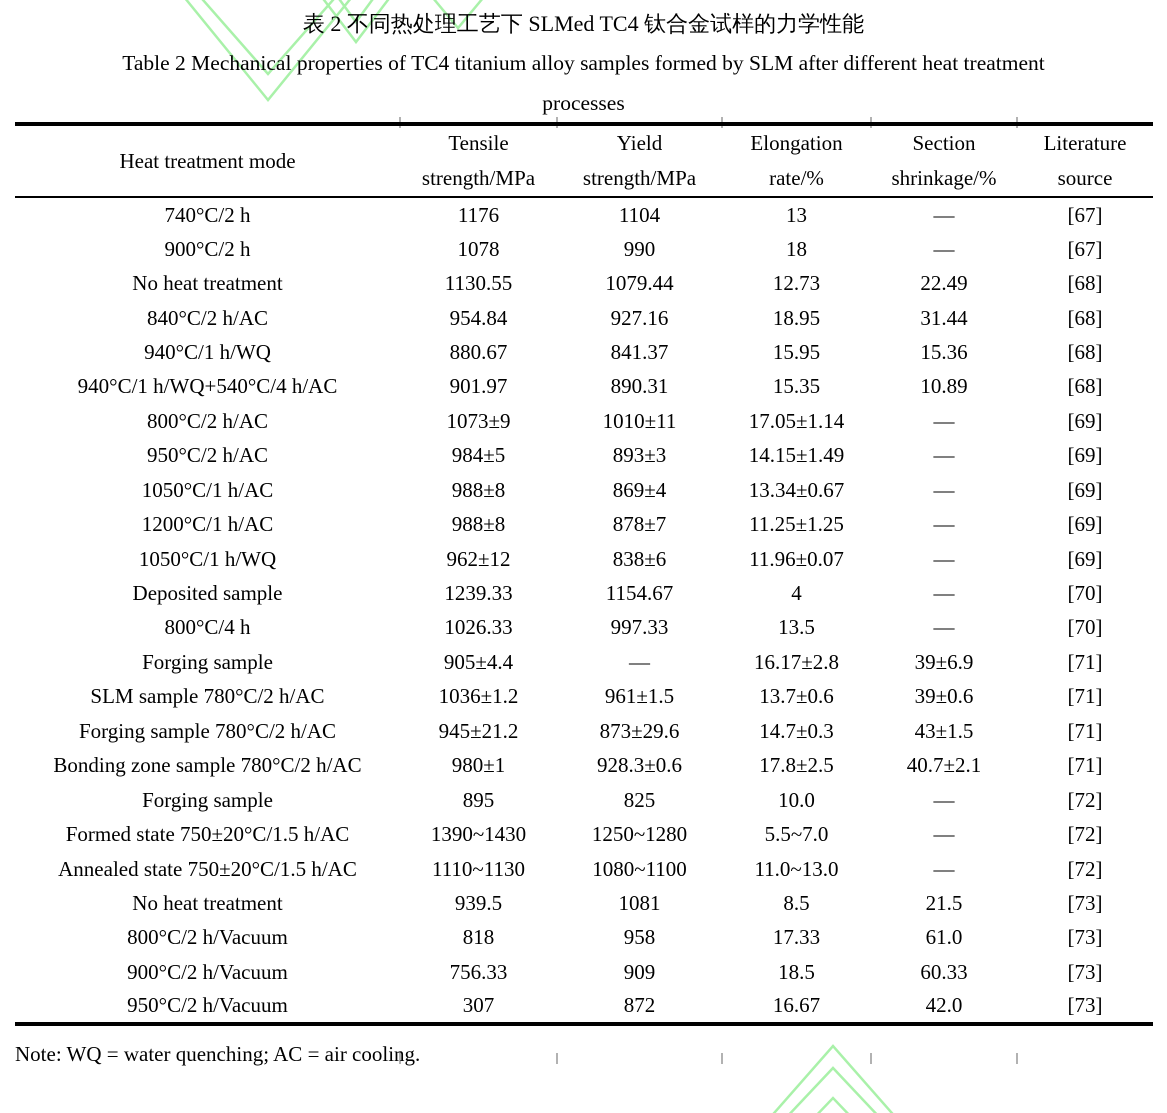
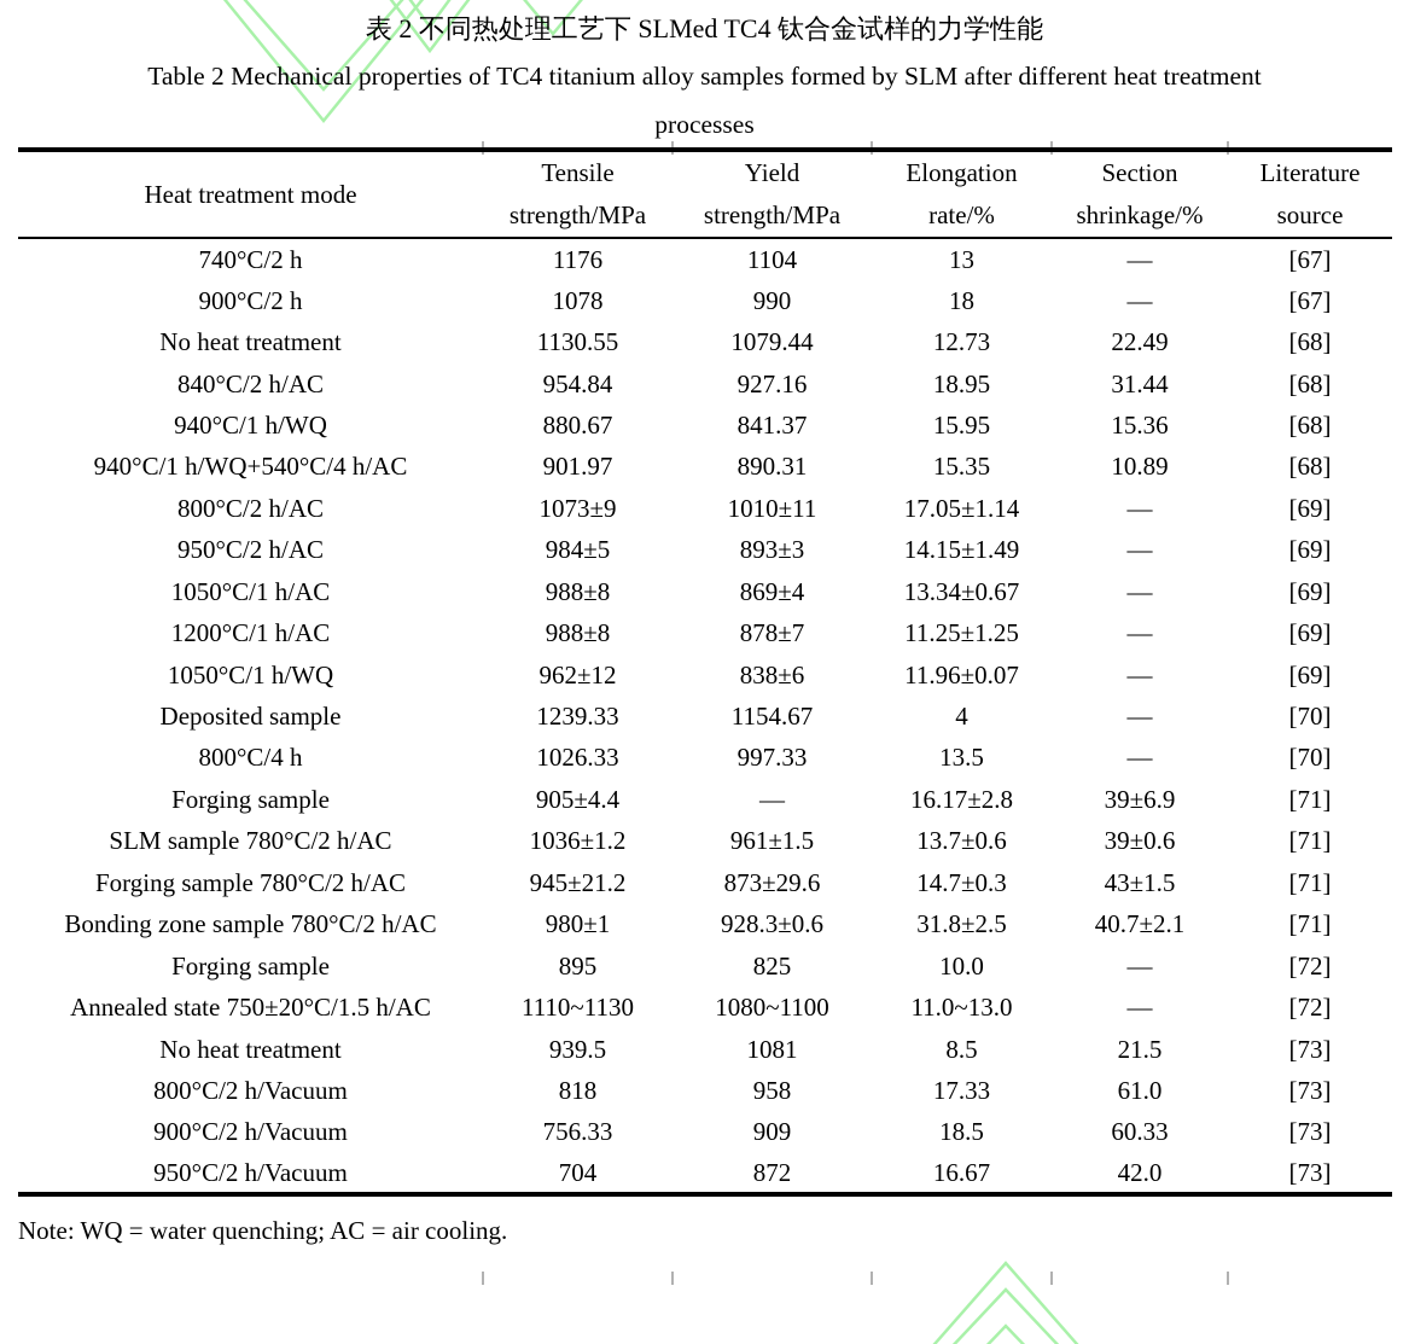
  表 2 不同热处理工艺下 SLMed TC4 钛合金试样的力学性能
  Table 2 Mechanical properties of TC4 titanium alloy samples formed by SLM after different heat treatment
  processes
  Heat treatment mode	Tensilestrength/MPa	Yieldstrength/MPa	Elongationrate/%	Sectionshrinkage/%	Literaturesource
  740°C/2 h	1176	1104	13	—	[67]
  900°C/2 h	1078	990	18	—	[67]
  No heat treatment	1130.55	1079.44	12.73	22.49	[68]
  840°C/2 h/AC	954.84	927.16	18.95	31.44	[68]
  940°C/1 h/WQ	880.67	841.37	15.95	15.36	[68]
  940°C/1 h/WQ+540°C/4 h/AC	901.97	890.31	15.35	10.89	[68]
  800°C/2 h/AC	1073±9	1010±11	17.05±1.14	—	[69]
  950°C/2 h/AC	984±5	893±3	14.15±1.49	—	[69]
  1050°C/1 h/AC	988±8	869±4	13.34±0.67	—	[69]
  1200°C/1 h/AC	988±8	878±7	11.25±1.25	—	[69]
  1050°C/1 h/WQ	962±12	838±6	11.96±0.07	—	[69]
  Deposited sample	1239.33	1154.67	4	—	[70]
  800°C/4 h	1026.33	997.33	13.5	—	[70]
  Forging sample	905±4.4	—	16.17±2.8	39±6.9	[71]
  SLM sample 780°C/2 h/AC	1036±1.2	961±1.5	13.7±0.6	39±0.6	[71]
  Forging sample 780°C/2 h/AC	945±21.2	873±29.6	14.7±0.3	43±1.5	[71]
- Bonding zone sample 780°C/2 h/AC	980±1	928.3±0.6	17.8±2.5	40.7±2.1	[71]
+ Bonding zone sample 780°C/2 h/AC	980±1	928.3±0.6	31.8±2.5	40.7±2.1	[71]
  Forging sample	895	825	10.0	—	[72]
- Formed state 750±20°C/1.5 h/AC	1390~1430	1250~1280	5.5~7.0	—	[72]
  Annealed state 750±20°C/1.5 h/AC	1110~1130	1080~1100	11.0~13.0	—	[72]
  No heat treatment	939.5	1081	8.5	21.5	[73]
  800°C/2 h/Vacuum	818	958	17.33	61.0	[73]
  900°C/2 h/Vacuum	756.33	909	18.5	60.33	[73]
- 950°C/2 h/Vacuum	307	872	16.67	42.0	[73]
+ 950°C/2 h/Vacuum	704	872	16.67	42.0	[73]
  Note: WQ = water quenching; AC = air cooling.
